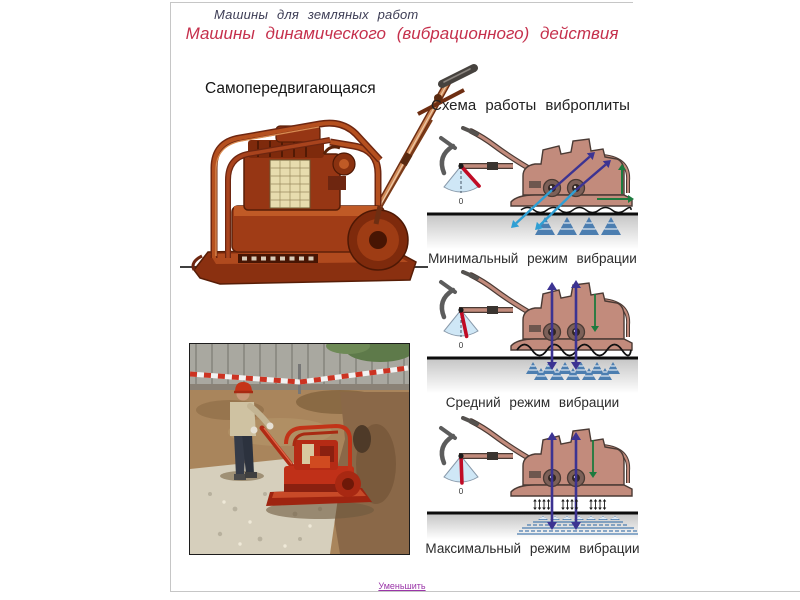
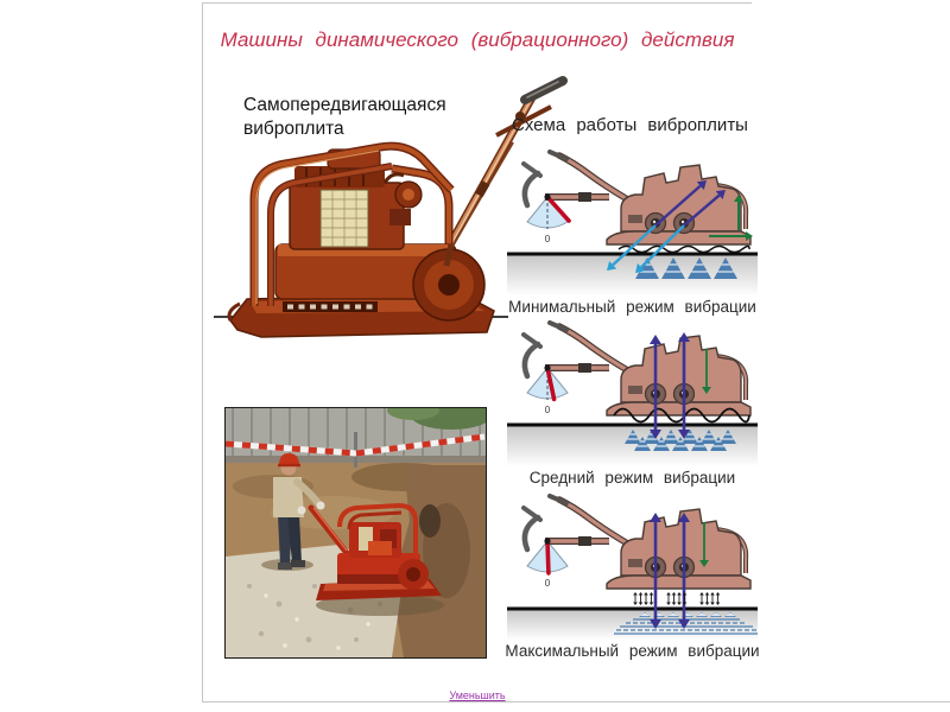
- Машины для земляных работ
  Машины динамического (вибрационного) действия
  Самопередвигающаяся
+ виброплита
  Схема работы виброплиты
  0
  Минимальный режим вибрации
  0
  Средний режим вибрации
  0
  Максимальный режим вибрации
  Уменьшить
